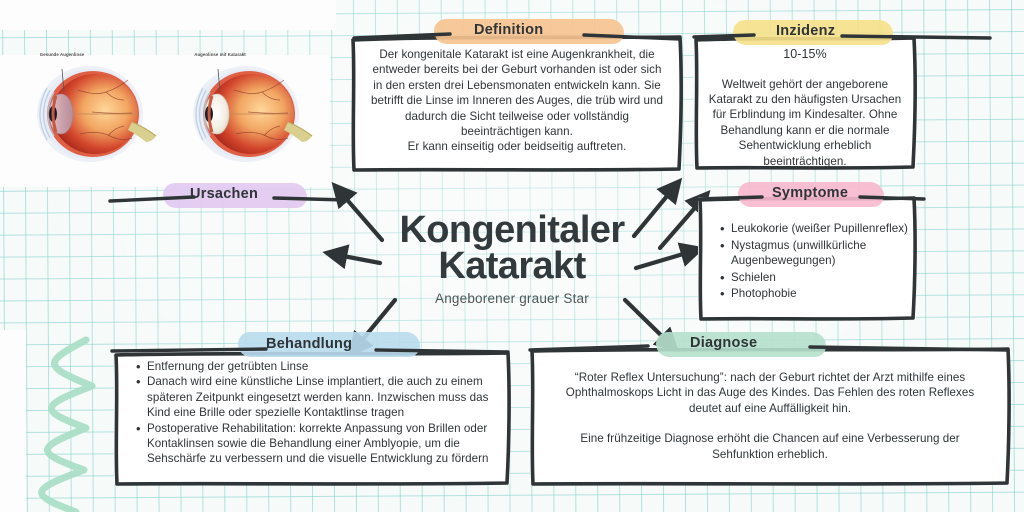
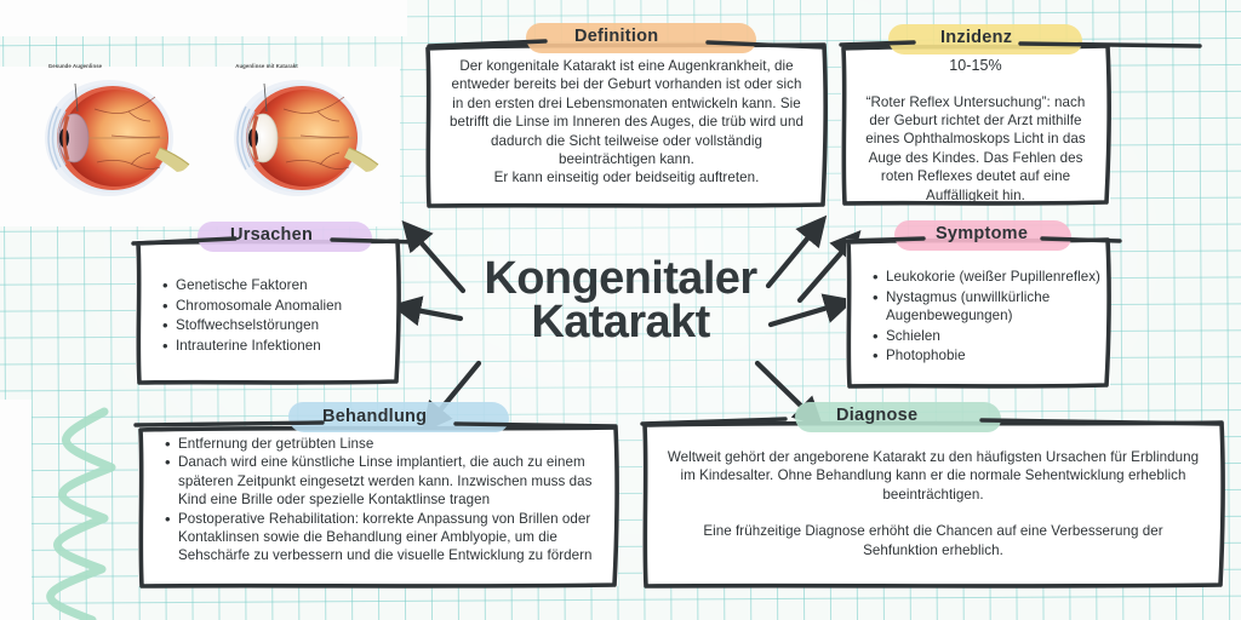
  Definition
  Der kongenitale Katarakt ist eine Augenkrankheit, die entweder bereits bei der Geburt vorhanden ist oder sich in den ersten drei Lebensmonaten entwickeln kann. Sie betrifft die Linse im Inneren des Auges, die trüb wird und dadurch die Sicht teilweise oder vollständig beeinträchtigen kann.
  Er kann einseitig oder beidseitig auftreten.
  Inzidenz
  10-15%
- Weltweit gehört der angeborene Katarakt zu den häufigsten Ursachen für Erblindung im Kindesalter. Ohne Behandlung kann er die normale Sehentwicklung erheblich beeinträchtigen.
+ “Roter Reflex Untersuchung”: nach der Geburt richtet der Arzt mithilfe eines Ophthalmoskops Licht in das Auge des Kindes. Das Fehlen des roten Reflexes deutet auf eine Auffälligkeit hin.
  Ursachen
+ Genetische Faktoren
+ Chromosomale Anomalien
+ Stoffwechselstörungen
+ Intrauterine Infektionen
  Symptome
  Leukokorie (weißer Pupillenreflex)
  Nystagmus (unwillkürliche Augenbewegungen)
  Schielen
  Photophobie
  Behandlung
  Entfernung der getrübten Linse
  Danach wird eine künstliche Linse implantiert, die auch zu einem späteren Zeitpunkt eingesetzt werden kann. Inzwischen muss das Kind eine Brille oder spezielle Kontaktlinse tragen
  Postoperative Rehabilitation: korrekte Anpassung von Brillen oder Kontaklinsen sowie die Behandlung einer Amblyopie, um die Sehschärfe zu verbessern und die visuelle Entwicklung zu fördern
  Diagnose
- “Roter Reflex Untersuchung”: nach der Geburt richtet der Arzt mithilfe eines Ophthalmoskops Licht in das Auge des Kindes. Das Fehlen des roten Reflexes deutet auf eine Auffälligkeit hin.
+ Weltweit gehört der angeborene Katarakt zu den häufigsten Ursachen für Erblindung im Kindesalter. Ohne Behandlung kann er die normale Sehentwicklung erheblich beeinträchtigen.
  Eine frühzeitige Diagnose erhöht die Chancen auf eine Verbesserung der Sehfunktion erheblich.
  Kongenitaler
  Katarakt
- Angeborener grauer Star
